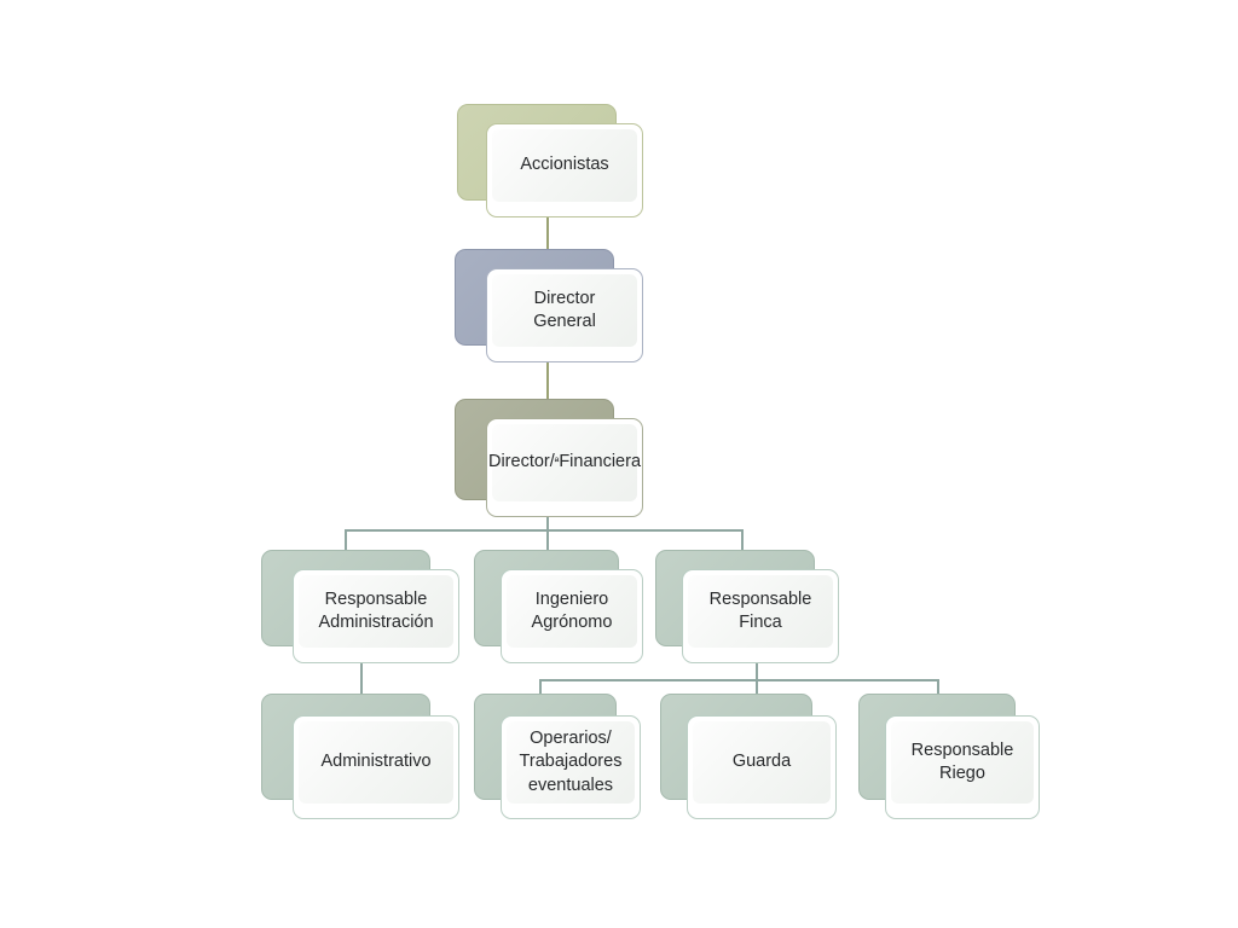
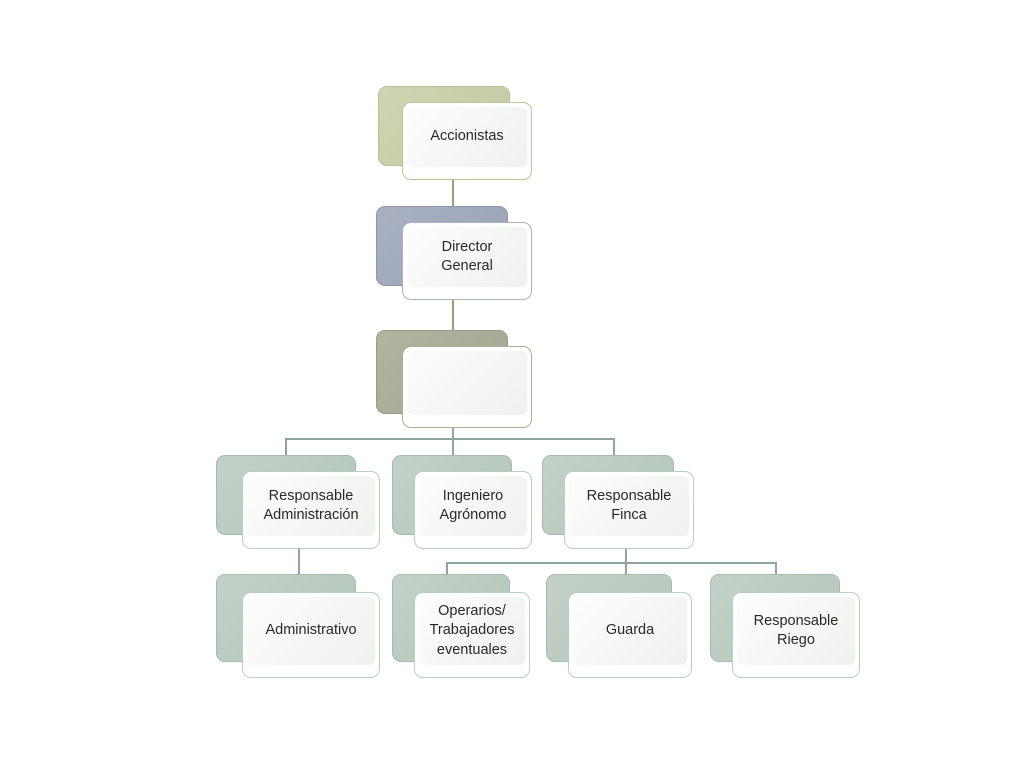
  Accionistas
  Director
  General
- Director/
- ª
- Financiera
  Responsable
  Administración
  Ingeniero
  Agrónomo
  Responsable
  Finca
  Administrativo
  Operarios/
  Trabajadores
  eventuales
  Guarda
  Responsable
  Riego
